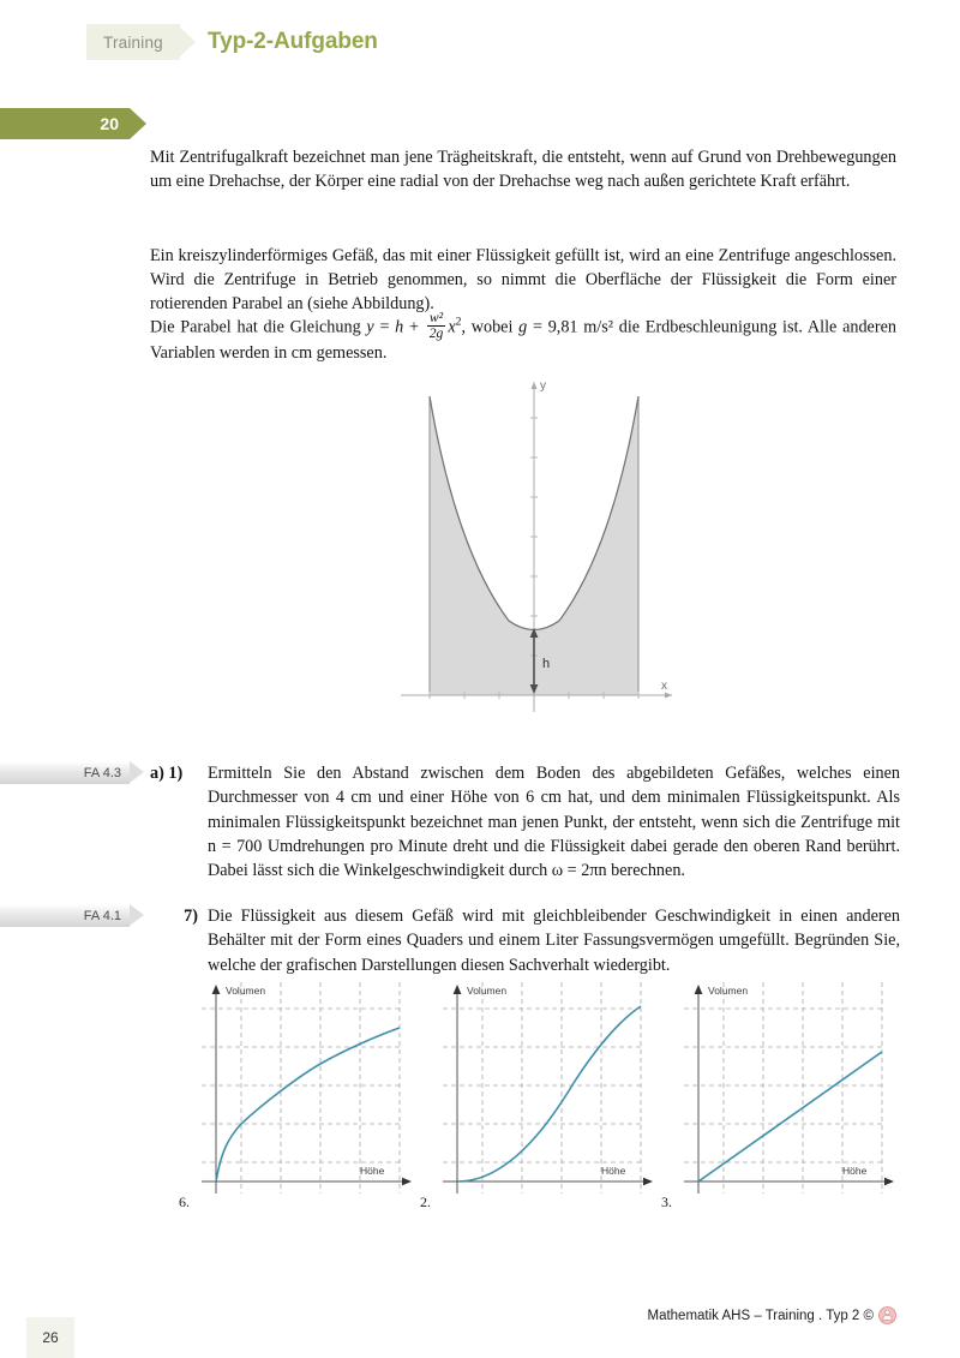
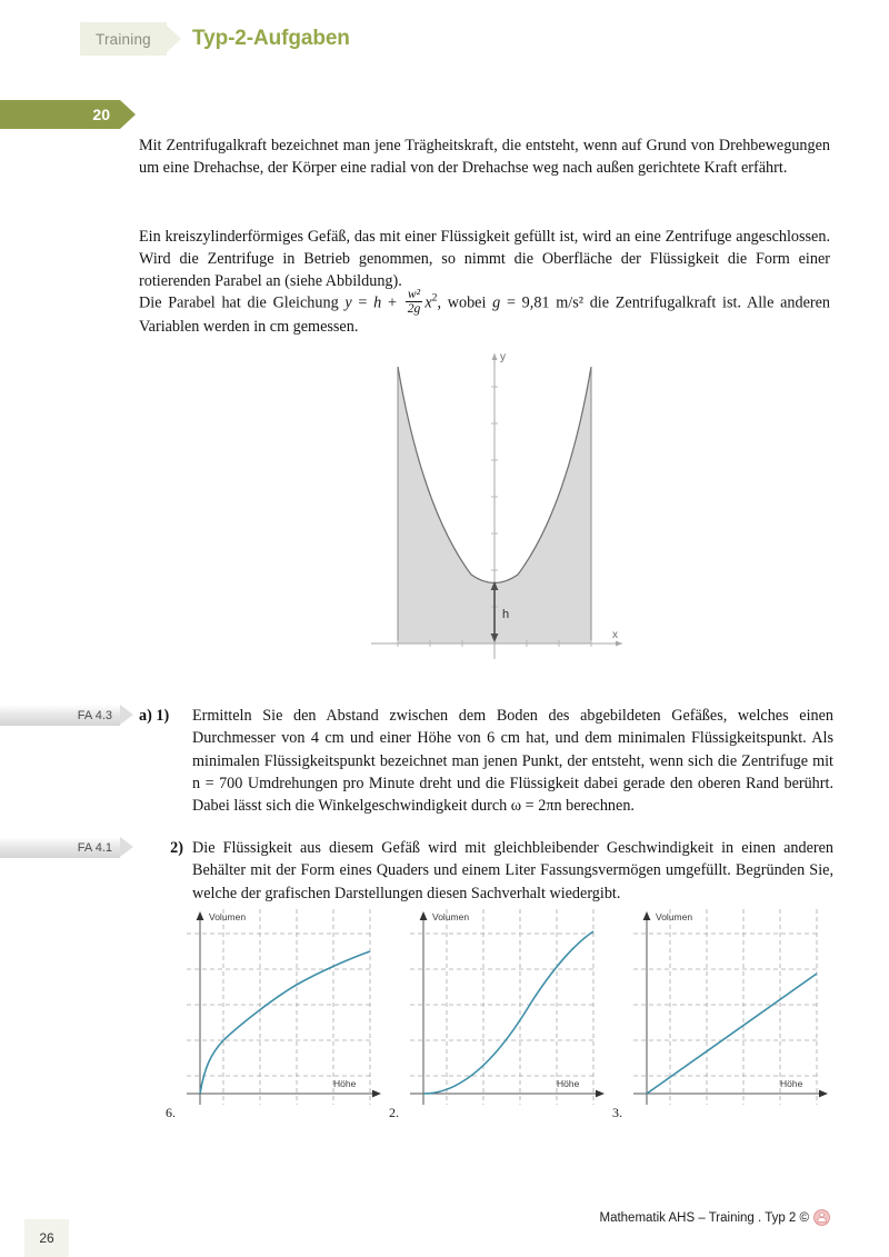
  Training
  Typ-2-Aufgaben
  20
  Mit Zentrifugalkraft bezeichnet man jene Trägheitskraft, die entsteht, wenn auf Grund von Drehbewegungen um eine Drehachse, der Körper eine radial von der Drehachse weg nach außen gerichtete Kraft erfährt.
  Ein kreiszylinderförmiges Gefäß, das mit einer Flüssigkeit gefüllt ist, wird an eine Zentrifuge angeschlossen. Wird die Zentrifuge in Betrieb genommen, so nimmt die Oberfläche der Flüssigkeit die Form einer rotierenden Parabel an (siehe Abbildung).
  Die Parabel hat die Gleichung y = h +
  w²
  2g
- x2, wobei g = 9,81 m/s² die Erdbeschleunigung ist. Alle anderen Variablen werden in cm gemessen.
+ x2, wobei g = 9,81 m/s² die Zentrifugalkraft ist. Alle anderen Variablen werden in cm gemessen.
  h
  y
  x
  FA 4.3
  a) 1)
  Ermitteln Sie den Abstand zwischen dem Boden des abgebildeten Gefäßes, welches einen Durchmesser von 4 cm und einer Höhe von 6 cm hat, und dem minimalen Flüssigkeitspunkt. Als minimalen Flüssigkeitspunkt bezeichnet man jenen Punkt, der entsteht, wenn sich die Zentrifuge mit n = 700 Umdrehungen pro Minute dreht und die Flüssigkeit dabei gerade den oberen Rand berührt. Dabei lässt sich die Winkelgeschwindigkeit durch ω = 2πn berechnen.
  FA 4.1
- 7)
+ 2)
  Die Flüssigkeit aus diesem Gefäß wird mit gleichbleibender Geschwindigkeit in einen anderen Behälter mit der Form eines Quaders und einem Liter Fassungsvermögen umgefüllt. Begründen Sie, welche der grafischen Darstellungen diesen Sachverhalt wiedergibt.
  Volumen
  Höhe
  6.
  Volumen
  Höhe
  2.
  Volumen
  Höhe
  3.
  Mathematik AHS – Training . Typ 2 ©
  26
